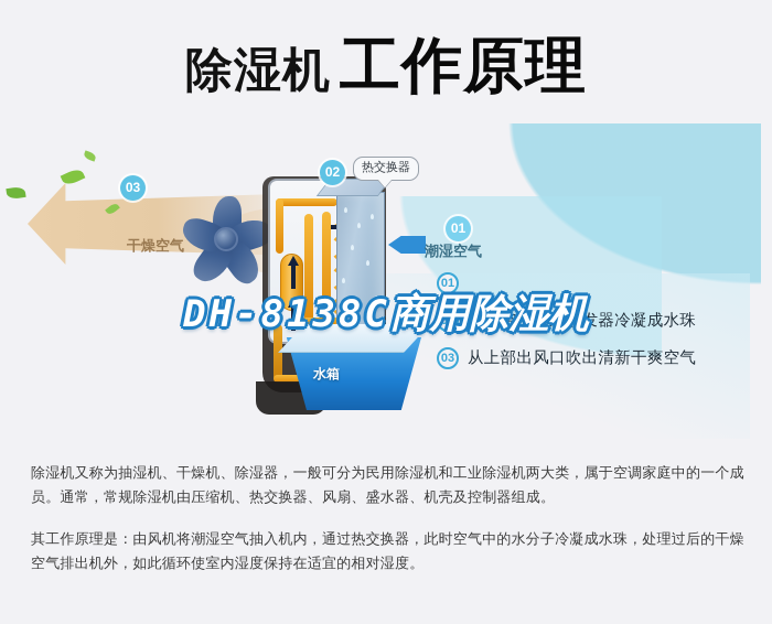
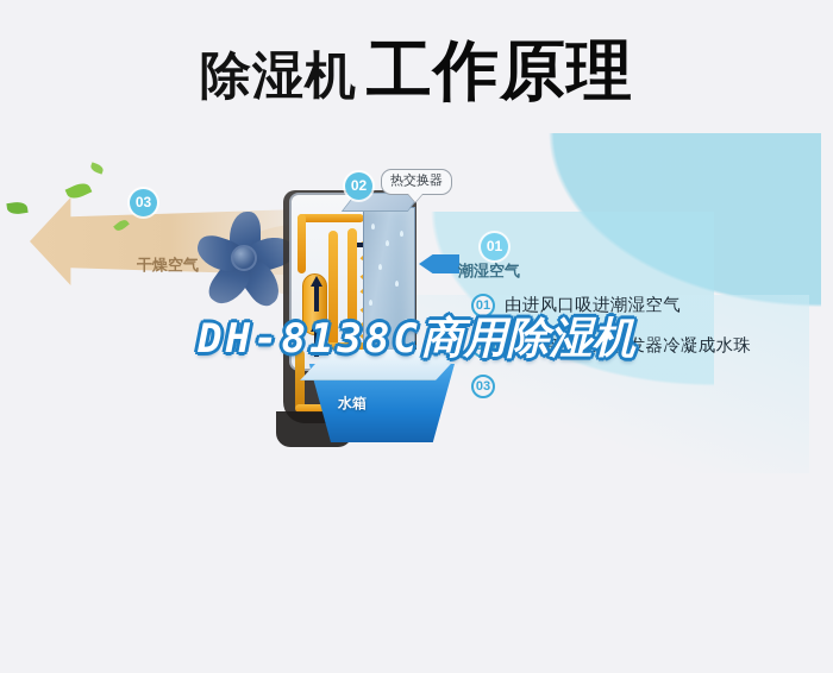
  除湿机 工作原理
  水箱
  01
  02
  03
  干燥空气
  潮湿空气
  热交换器
  01
+ 由进风口吸进潮湿空气
  02
  潮湿空气经过蒸发器冷凝成水珠
  03
- 从上部出风口吹出清新干爽空气
  DH-8138C商用除湿机
- 除湿机又称为抽湿机、干燥机、除湿器，一般可分为民用除湿机和工业除湿机两大类，属于空调家庭中的一个成员。通常，常规除湿机由压缩机、热交换器、风扇、盛水器、机壳及控制器组成。
- 其工作原理是：由风机将潮湿空气抽入机内，通过热交换器，此时空气中的水分子冷凝成水珠，处理过后的干燥空气排出机外，如此循环使室内湿度保持在适宜的相对湿度。
